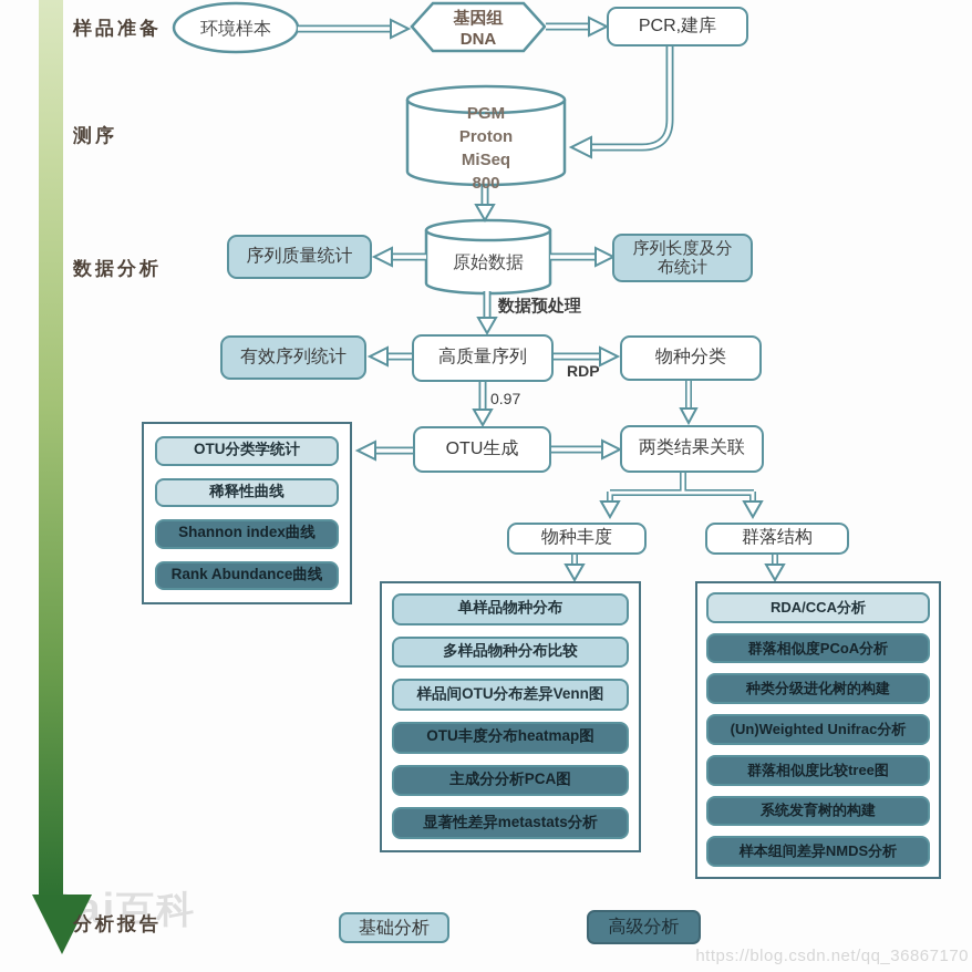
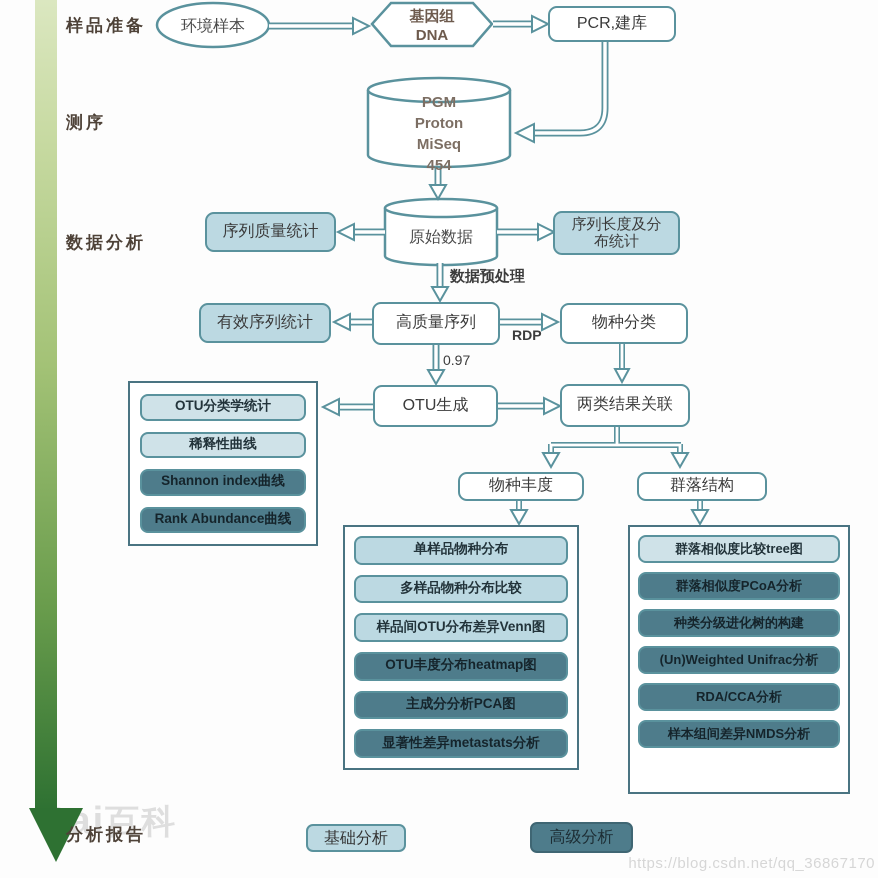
  Bai百科
  样品准备
  测序
  数据分析
  分析报告
  环境样本
  基因组
  DNA
  PGM
  Proton
  MiSeq
- 800
+ 454
  原始数据
  PCR,建库
  序列质量统计
  序列长度及分
  布统计
  有效序列统计
  高质量序列
  物种分类
  OTU生成
  两类结果关联
  物种丰度
  群落结构
  数据预处理
  RDP
  0.97
  OTU分类学统计
  稀释性曲线
  Shannon index曲线
  Rank Abundance曲线
  单样品物种分布
  多样品物种分布比较
  样品间OTU分布差异Venn图
  OTU丰度分布heatmap图
  主成分分析PCA图
  显著性差异metastats分析
- RDA/CCA分析
+ 群落相似度比较tree图
  群落相似度PCoA分析
  种类分级进化树的构建
  (Un)Weighted Unifrac分析
- 群落相似度比较tree图
+ RDA/CCA分析
- 系统发育树的构建
  样本组间差异NMDS分析
  基础分析
  高级分析
  https://blog.csdn.net/qq_36867170
